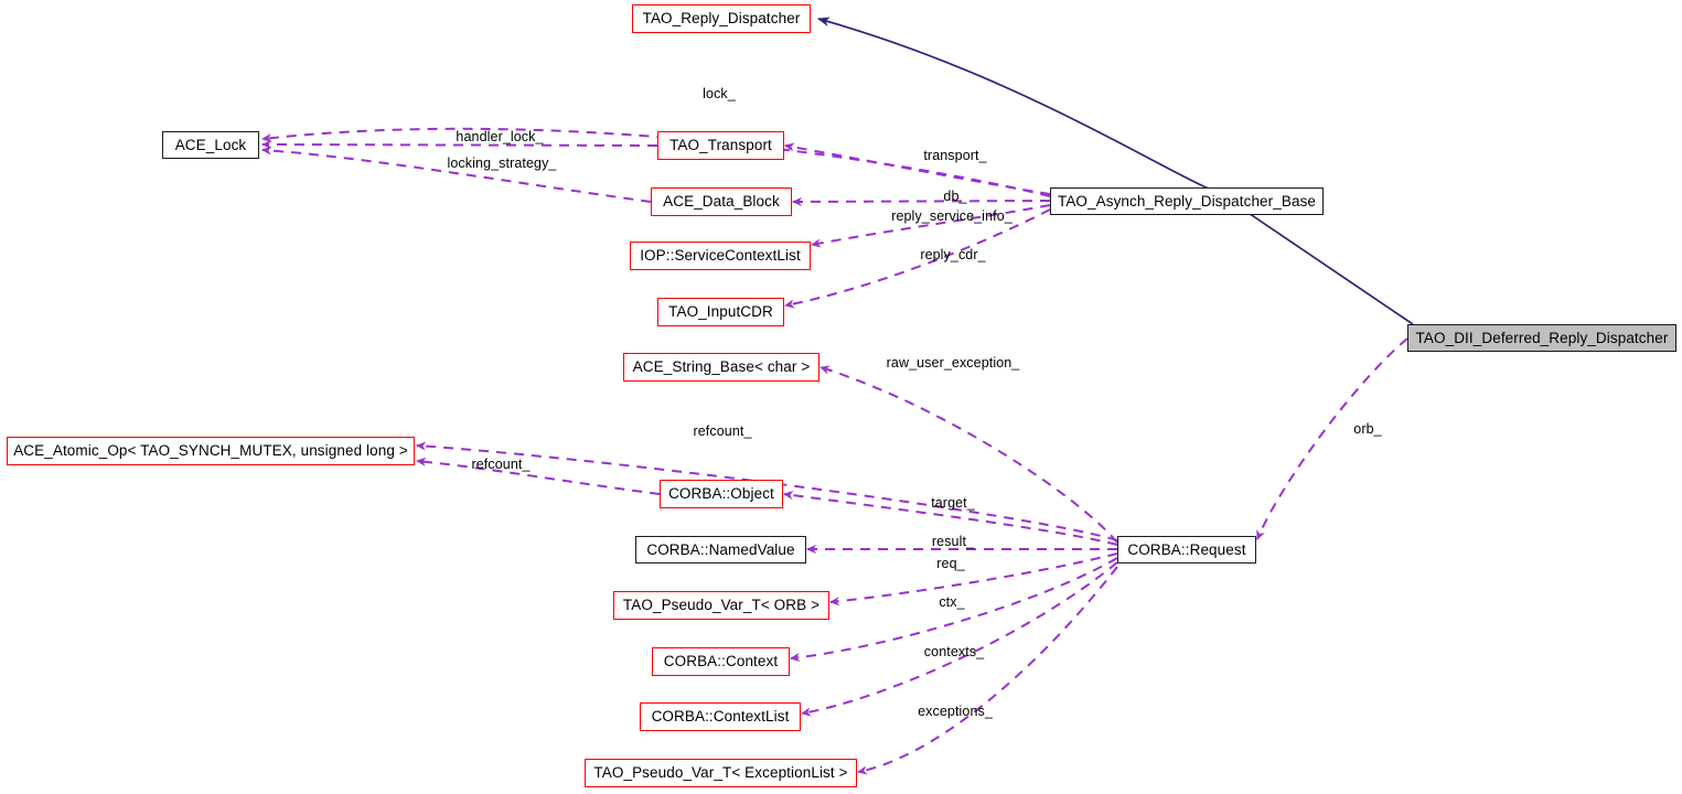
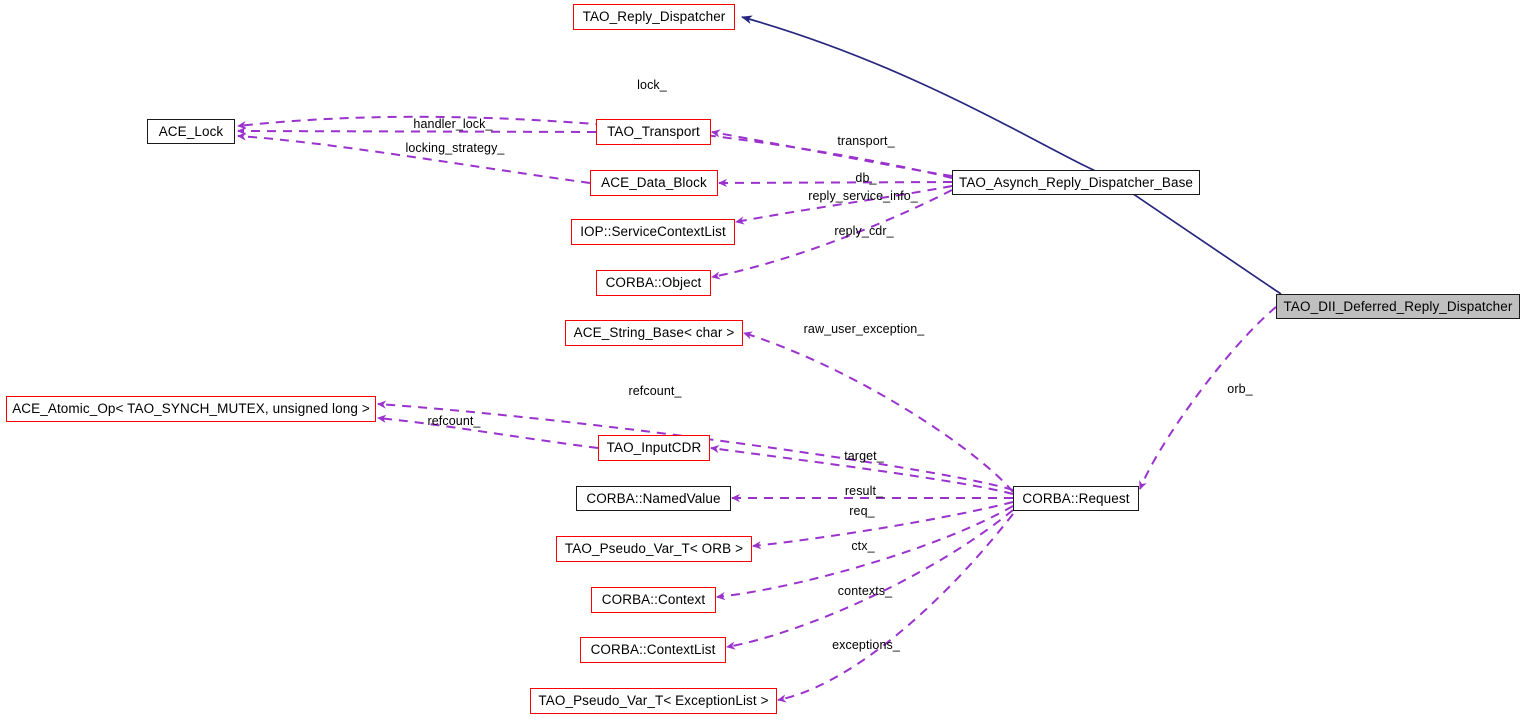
  TAO_Reply_Dispatcher
  ACE_Lock
  TAO_Transport
  ACE_Data_Block
  TAO_Asynch_Reply_Dispatcher_Base
  IOP::ServiceContextList
- TAO_InputCDR
+ CORBA::Object
  TAO_DII_Deferred_Reply_Dispatcher
  ACE_String_Base< char >
  ACE_Atomic_Op< TAO_SYNCH_MUTEX, unsigned long >
- CORBA::Object
+ TAO_InputCDR
  CORBA::NamedValue
  CORBA::Request
  TAO_Pseudo_Var_T< ORB >
  CORBA::Context
  CORBA::ContextList
  TAO_Pseudo_Var_T< ExceptionList >
  lock_
  handler_lock_
  locking_strategy_
  transport_
  db_
  reply_service_info_
  reply_cdr_
  raw_user_exception_
  refcount_
  refcount_
  orb_
  target_
  result_
  req_
  ctx_
  contexts_
  exceptions_
